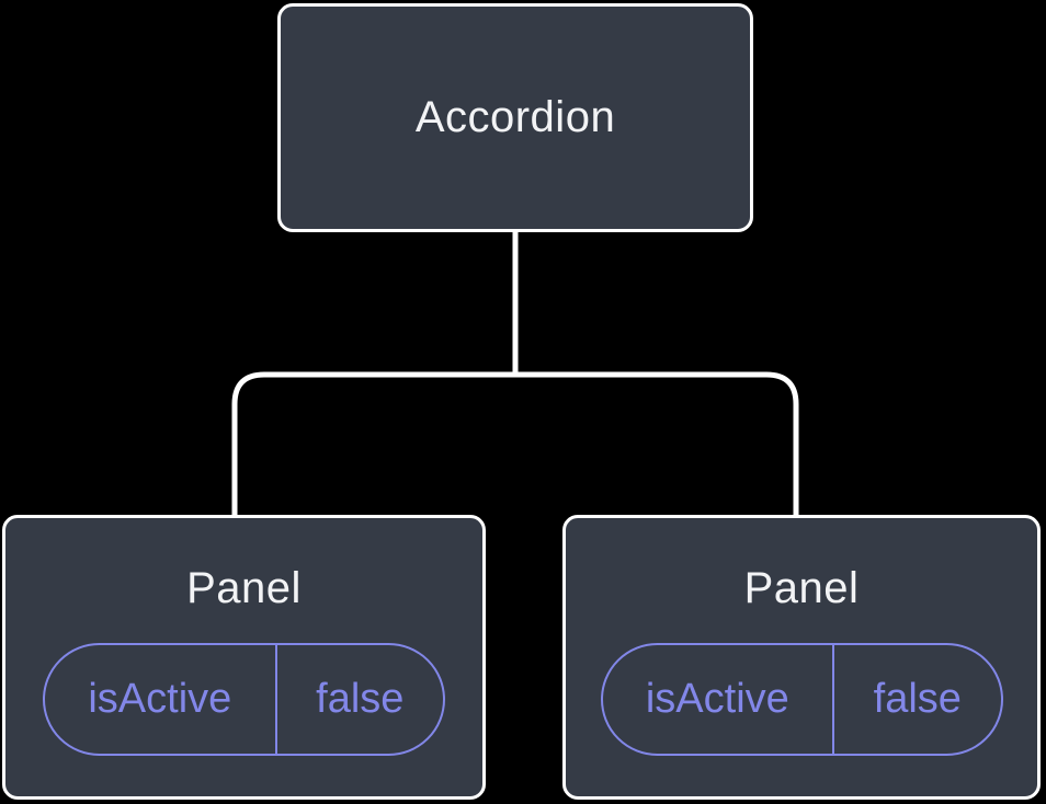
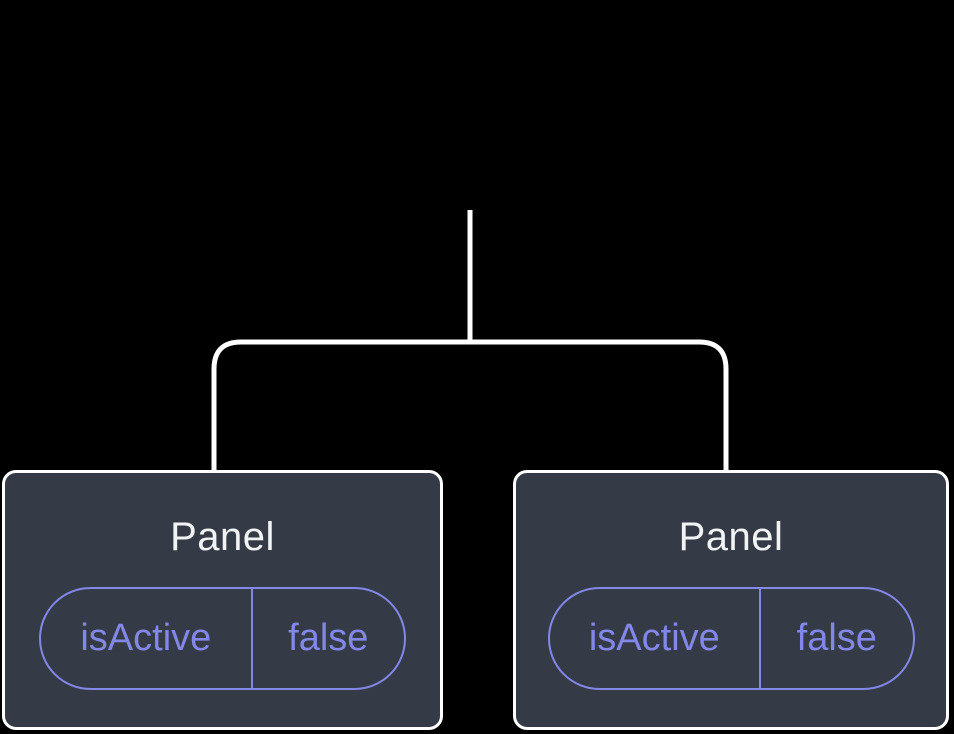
- Accordion
  Panel
  isActive
  false
  Panel
  isActive
  false
